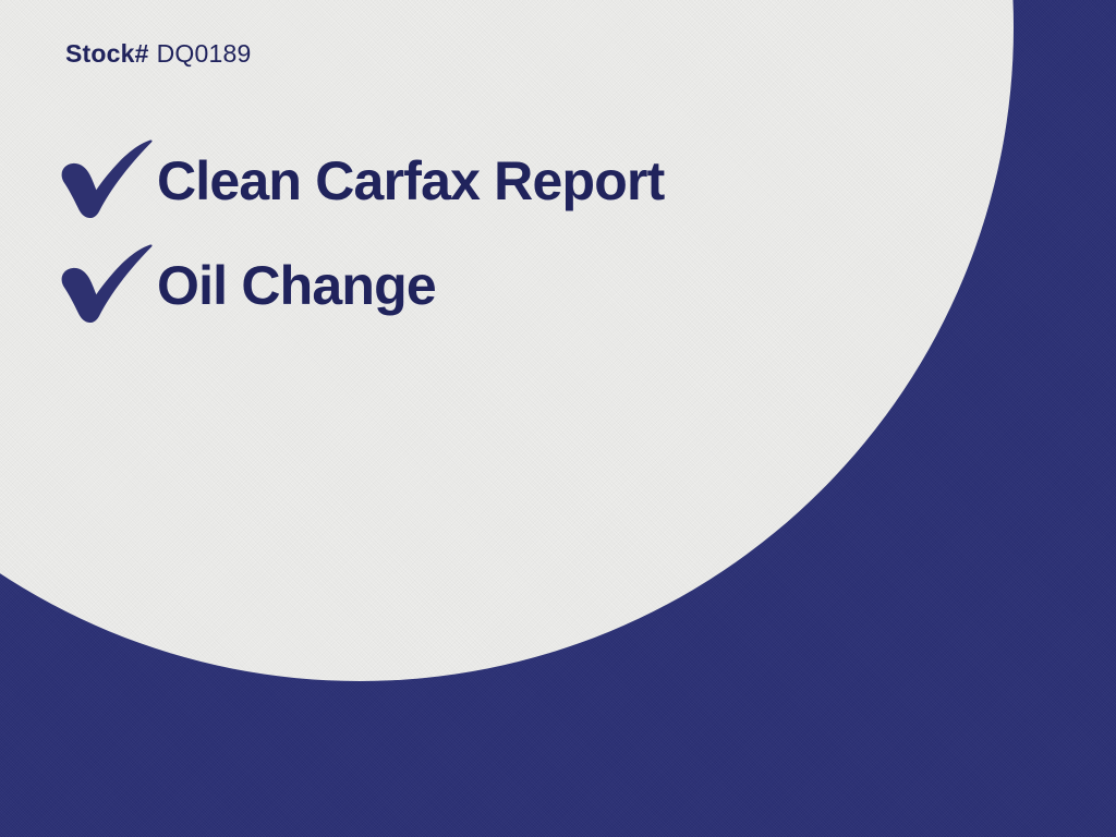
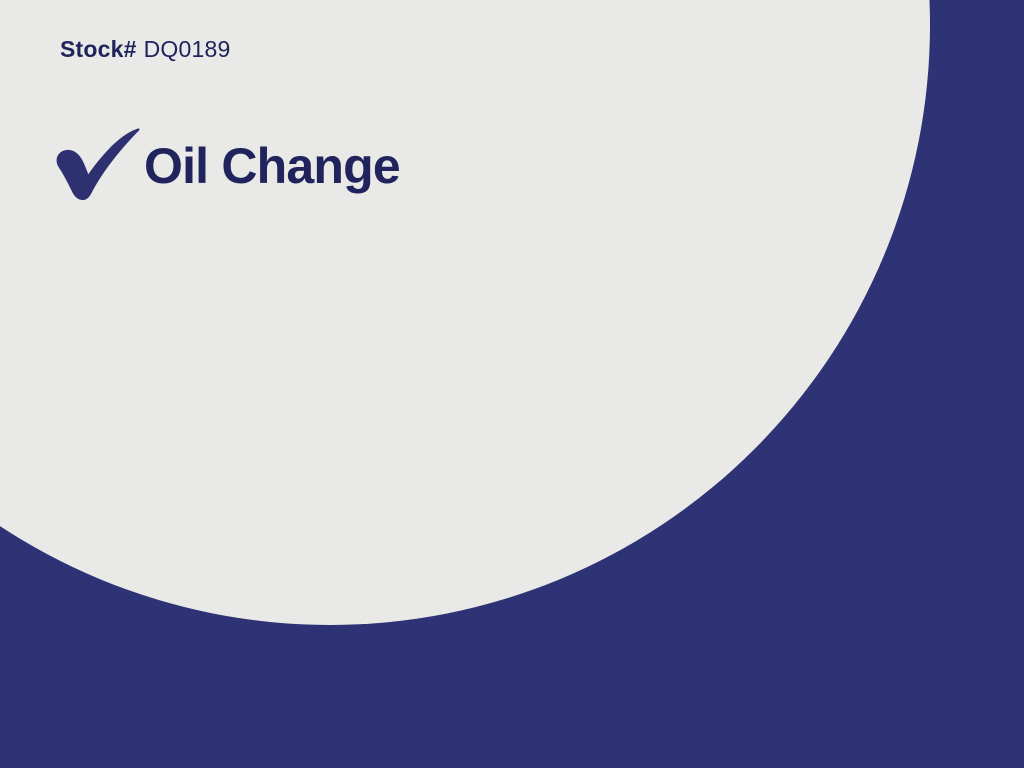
  Stock# DQ0189
- Clean Carfax Report
  Oil Change
